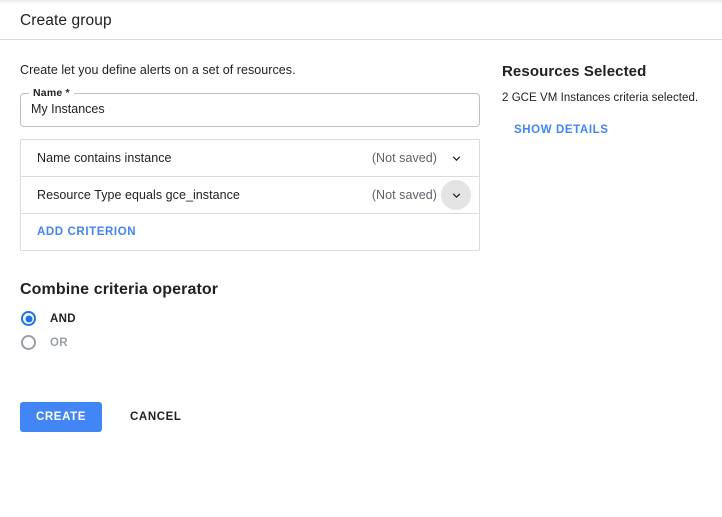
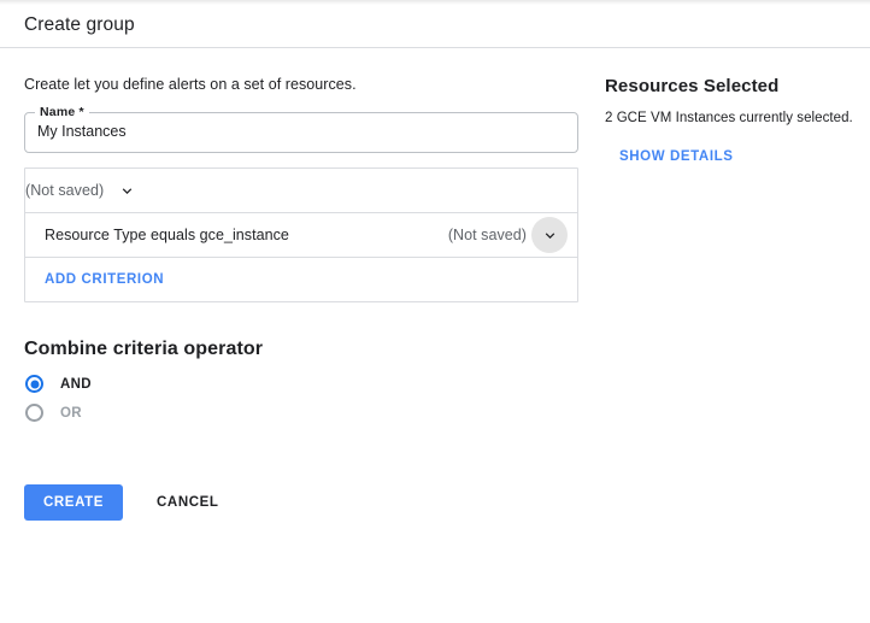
  Create group
  Create let you define alerts on a set of resources.
  Name *
  My Instances
- Name contains instance
  (Not saved)
  Resource Type equals gce_instance
  (Not saved)
  ADD CRITERION
  Combine criteria operator
  AND
  OR
  CREATE
  CANCEL
  Resources Selected
- 2 GCE VM Instances criteria selected.
+ 2 GCE VM Instances currently selected.
  SHOW DETAILS
